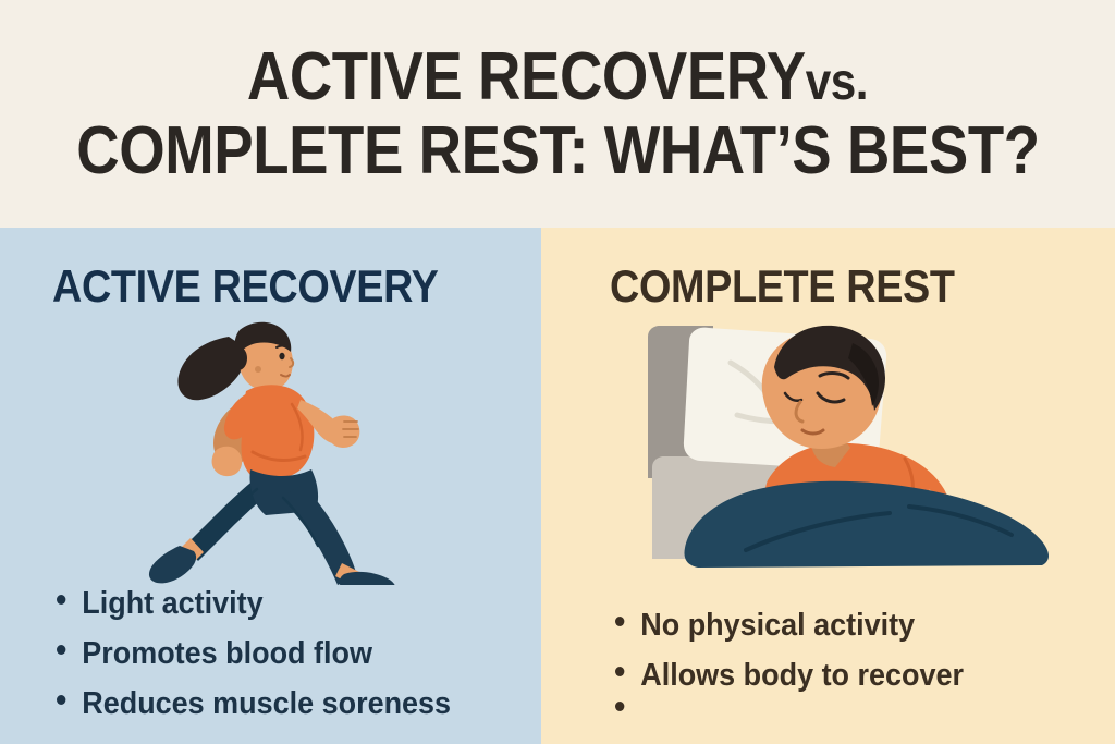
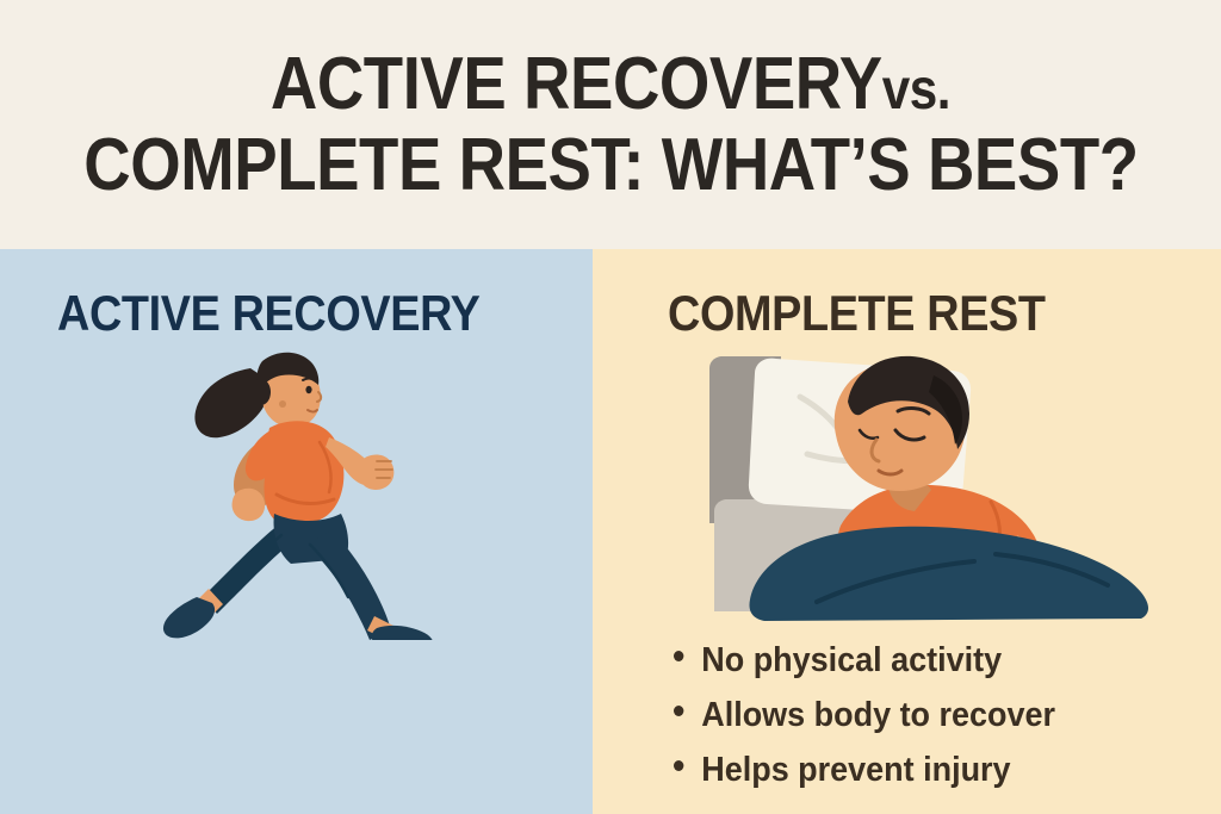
  ACTIVE RECOVERYvs.
  COMPLETE REST: WHAT’S BEST?
  ACTIVE RECOVERY
- Light activity
- Promotes blood flow
- Reduces muscle soreness
  COMPLETE REST
  No physical activity
  Allows body to recover
+ Helps prevent injury
